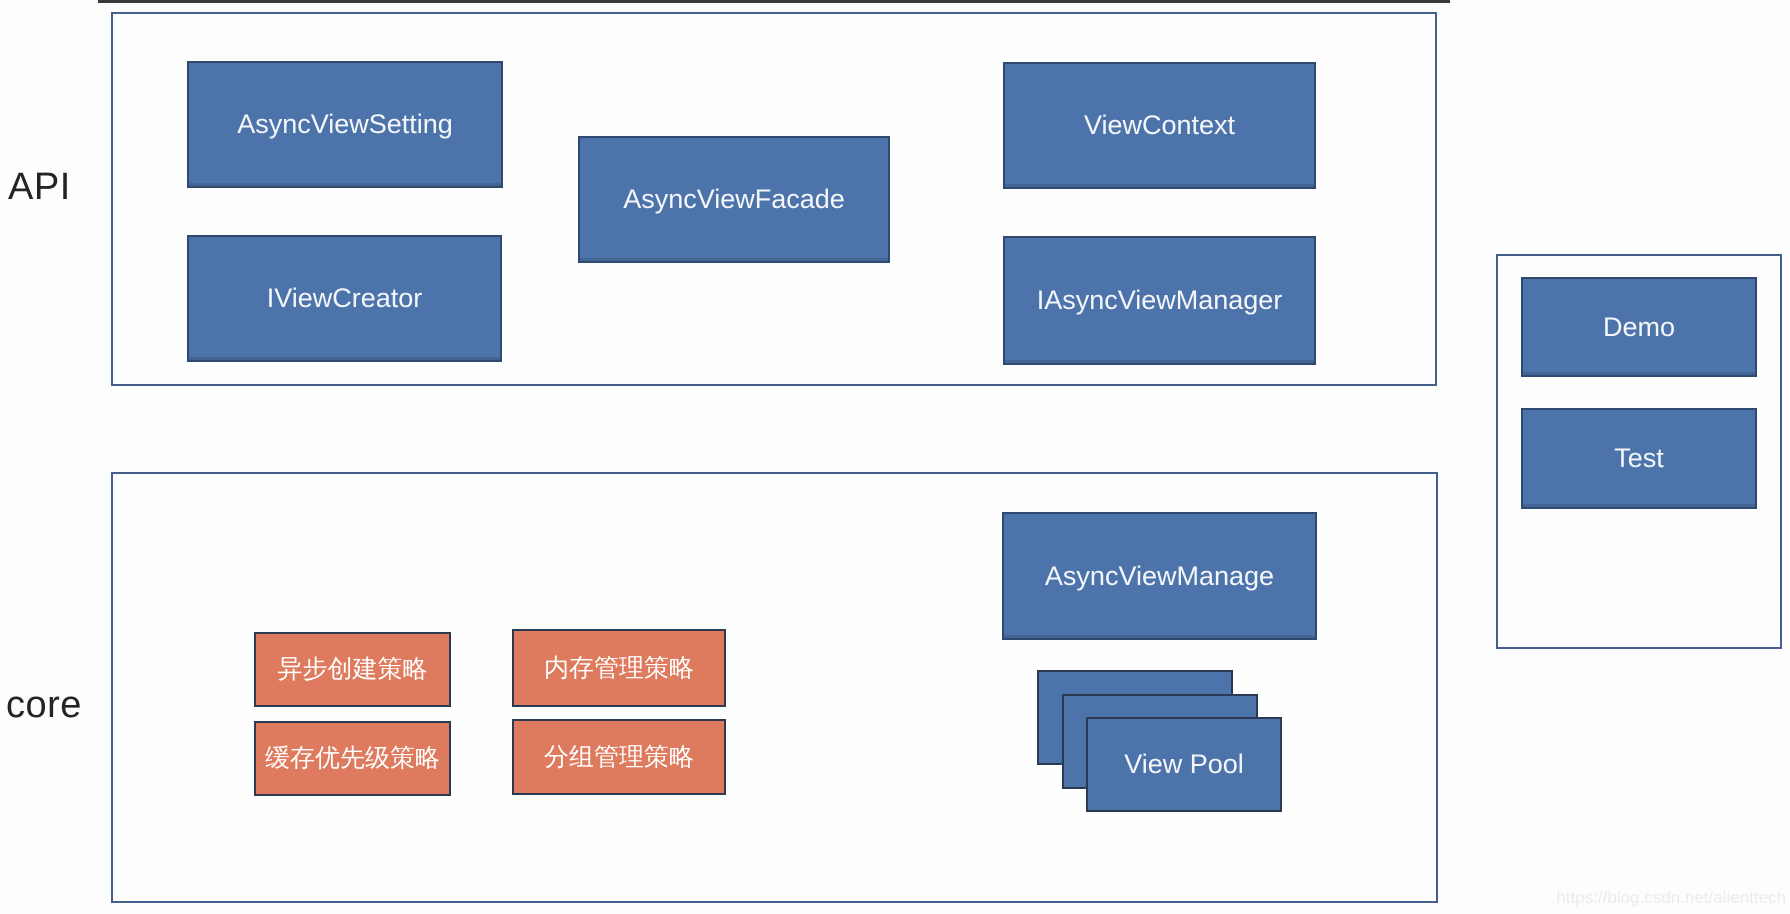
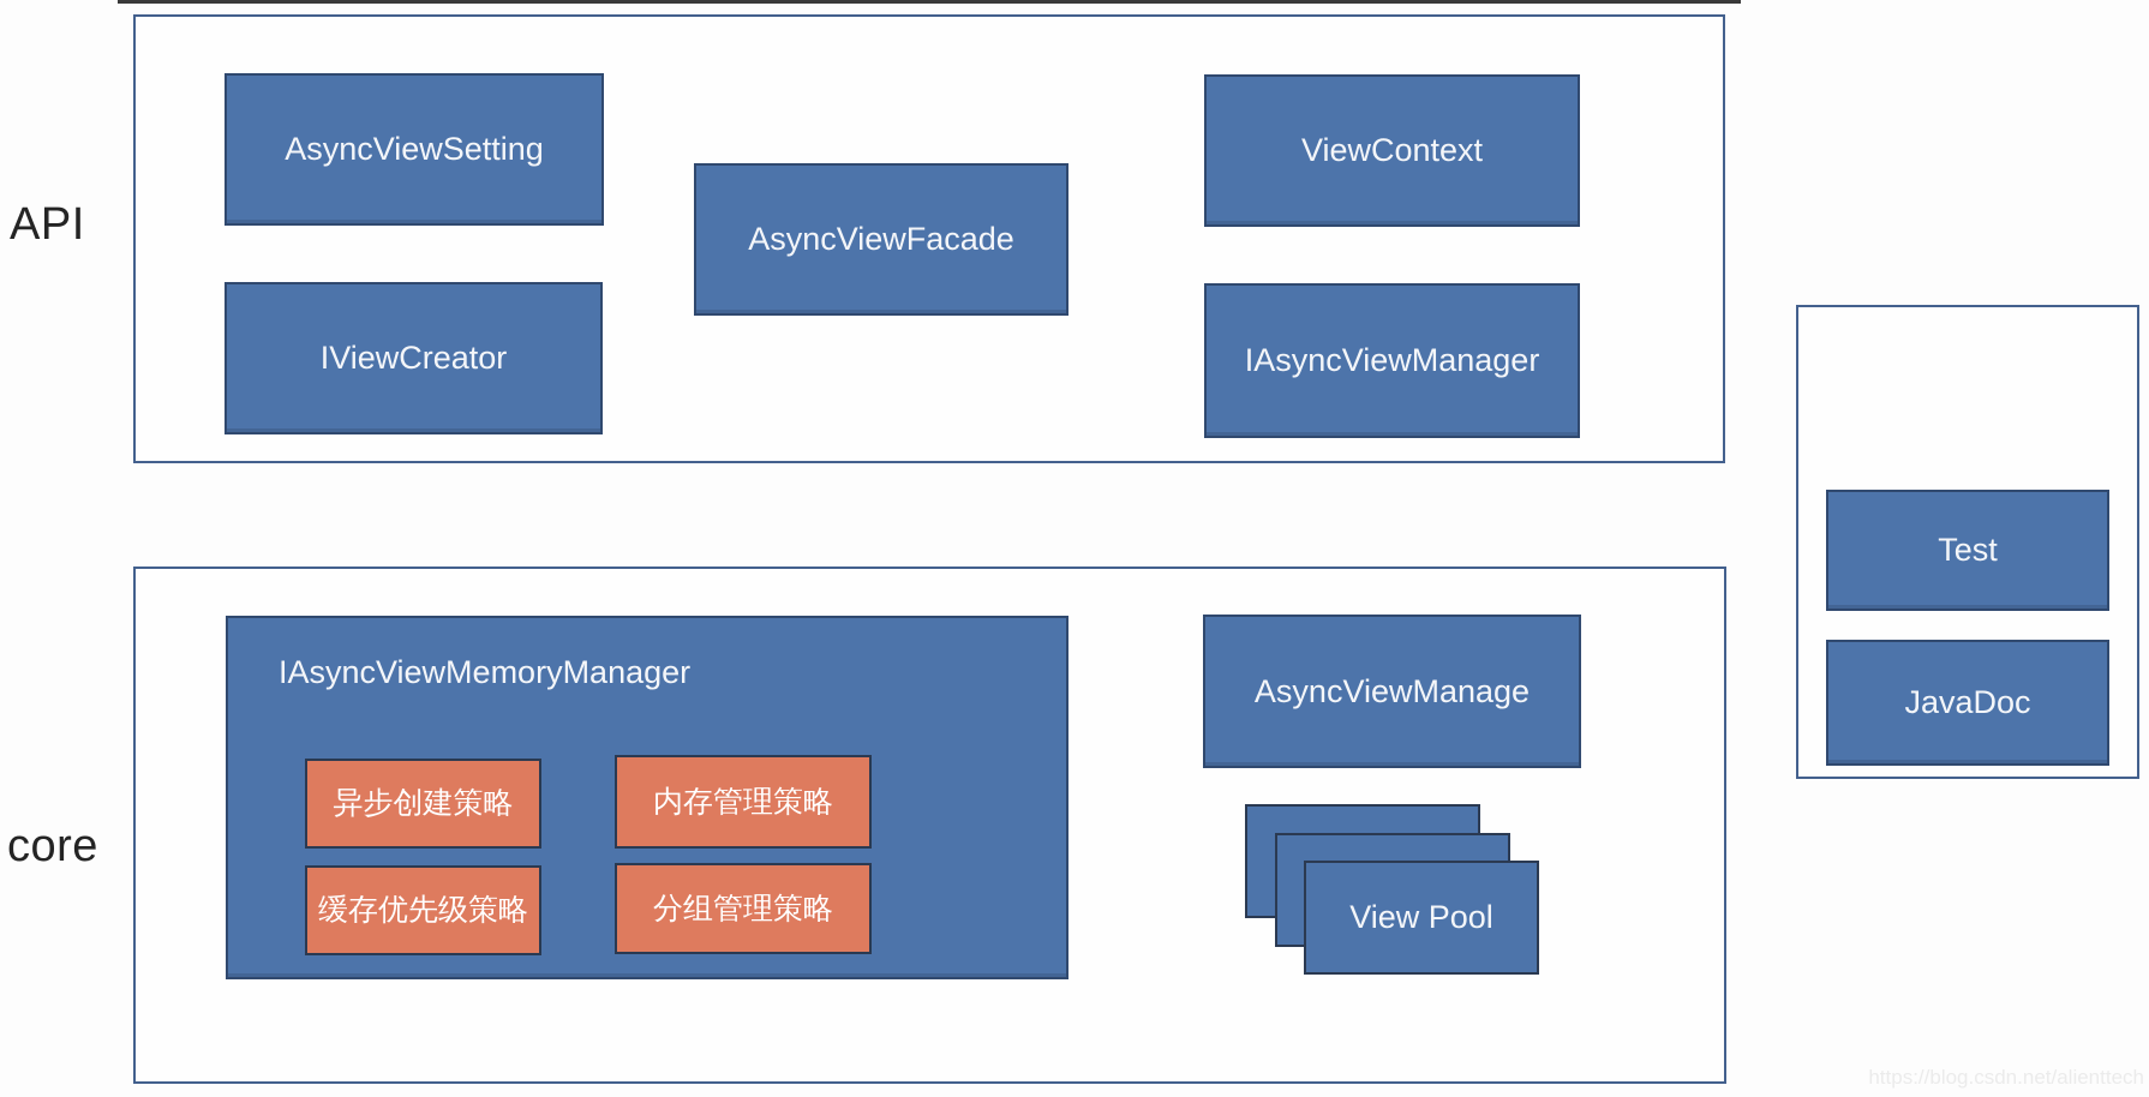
  API
  core
  AsyncViewSetting
  IViewCreator
  AsyncViewFacade
  ViewContext
  IAsyncViewManager
+ IAsyncViewMemoryManager
  异步创建策略
  内存管理策略
  缓存优先级策略
  分组管理策略
  AsyncViewManage
  View Pool
- Demo
  Test
+ JavaDoc
